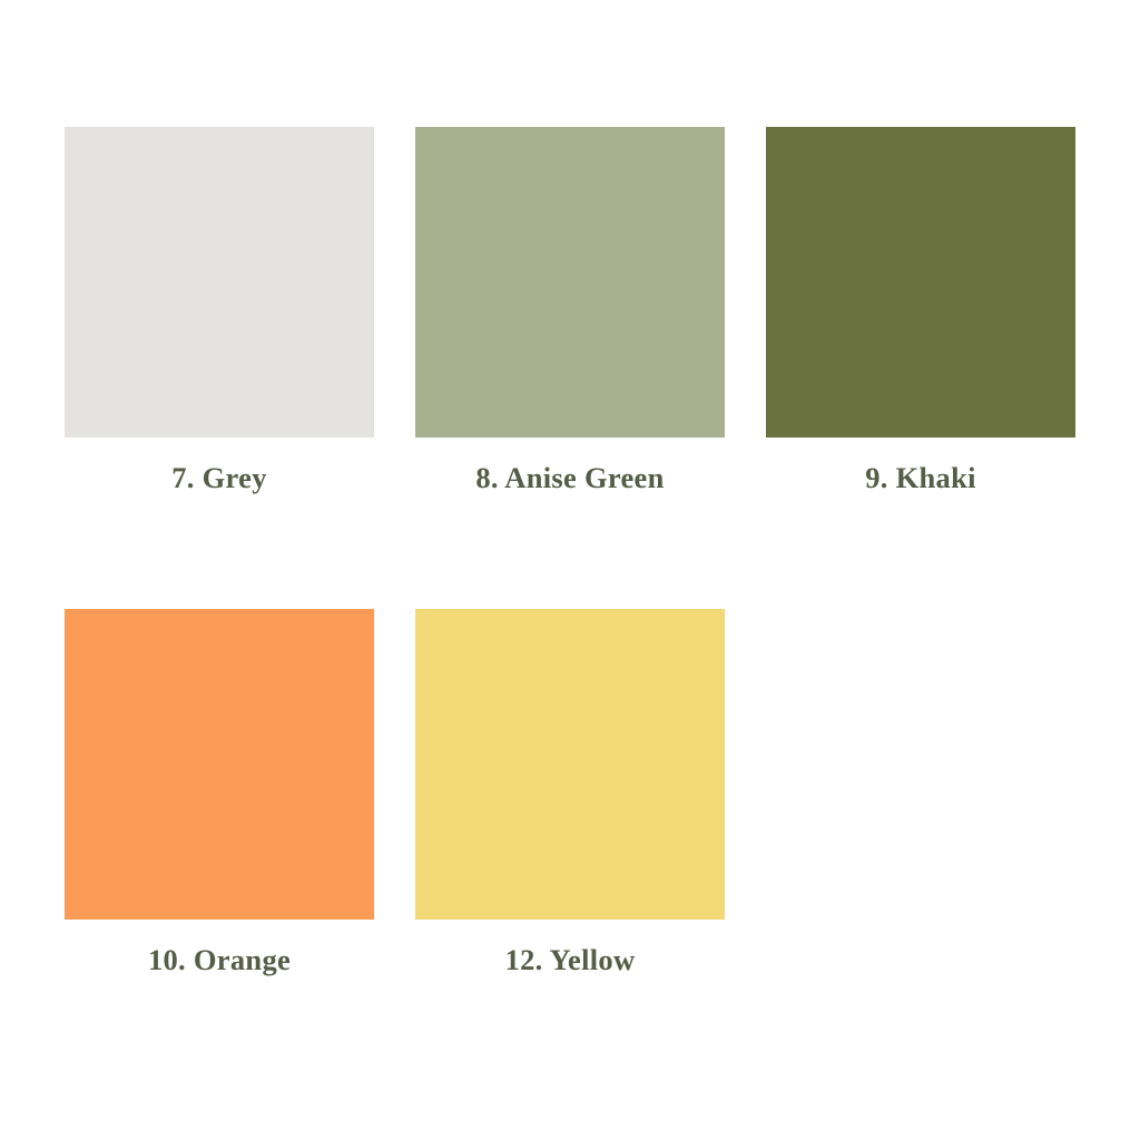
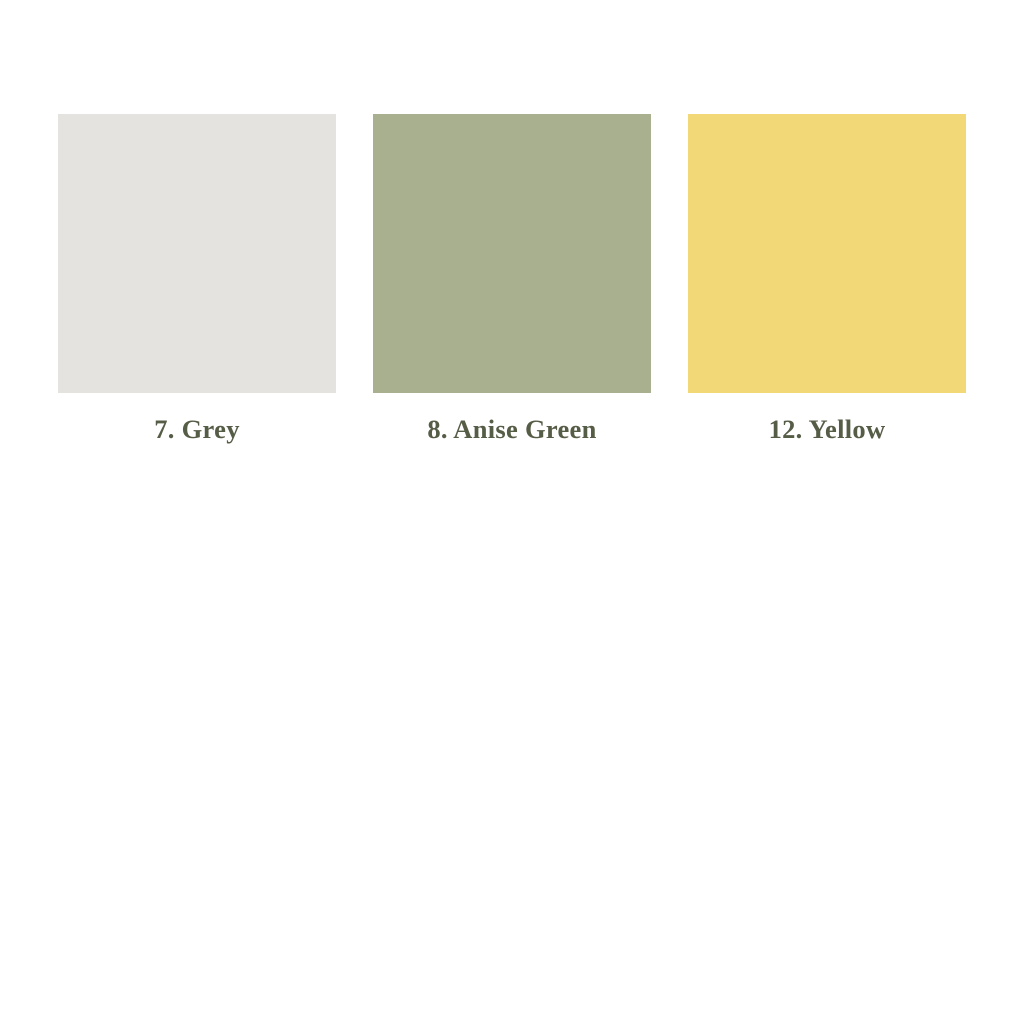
  7. Grey
  8. Anise Green
- 9. Khaki
- 10. Orange
  12. Yellow
